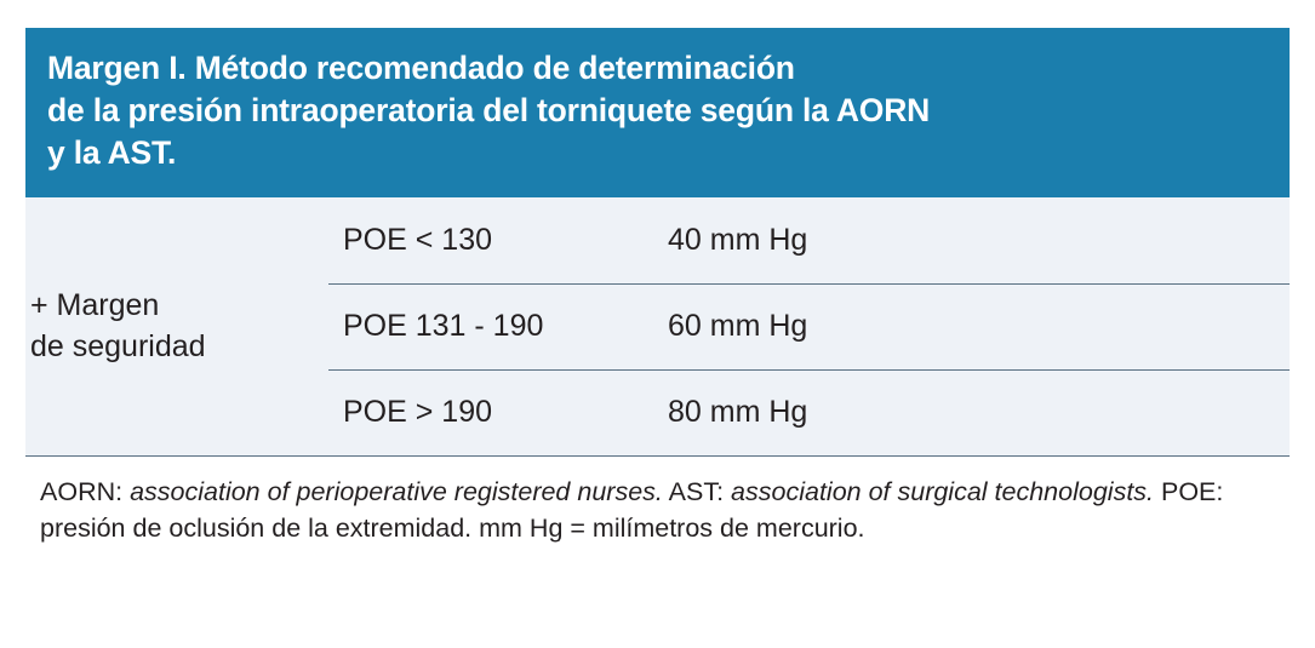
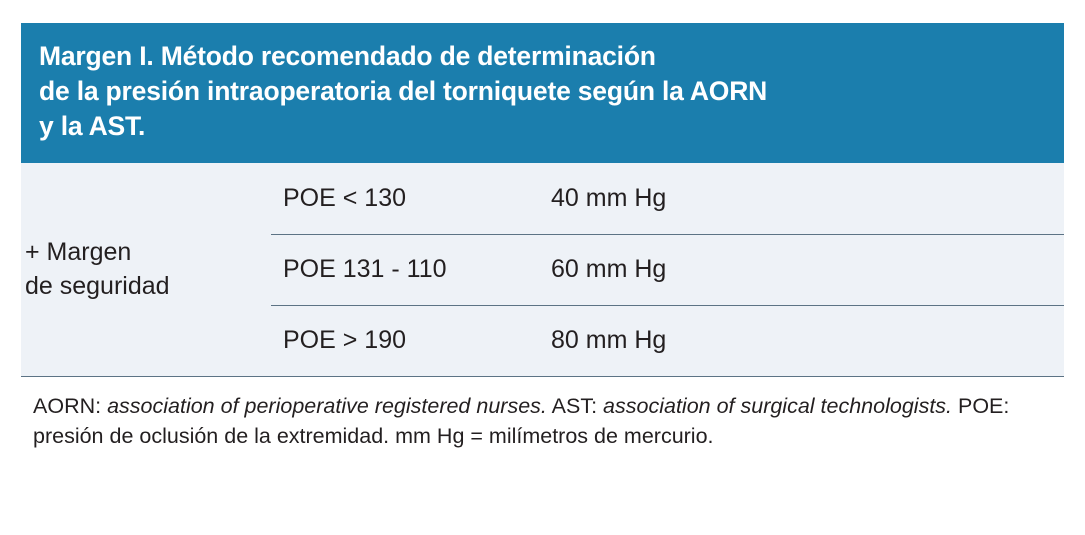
  Margen I. Método recomendado de determinación
  de la presión intraoperatoria del torniquete según la AORN
  y la AST.
  + Margen
  de seguridad
  POE < 130
  40 mm Hg
- POE 131 - 190
+ POE 131 - 110
  60 mm Hg
  POE > 190
  80 mm Hg
  AORN: association of perioperative registered nurses. AST: association of surgical technologists. POE: presión de oclusión de la extremidad. mm Hg = milímetros de mercurio.
